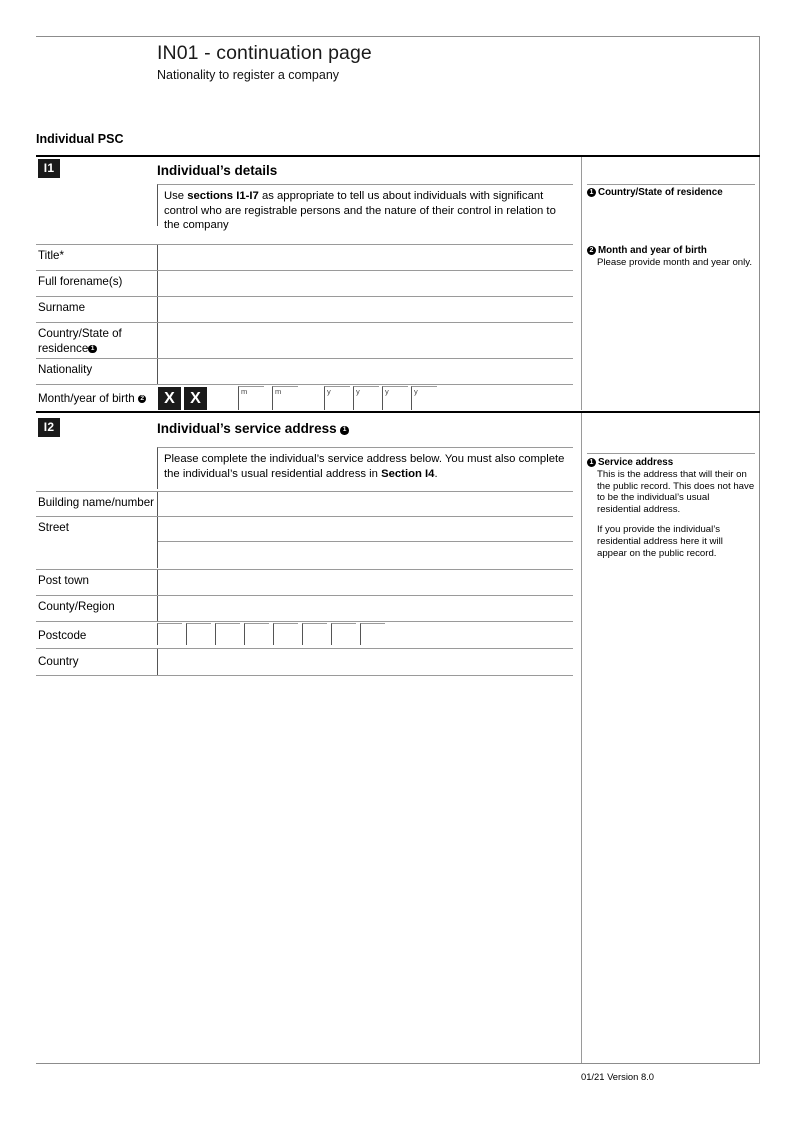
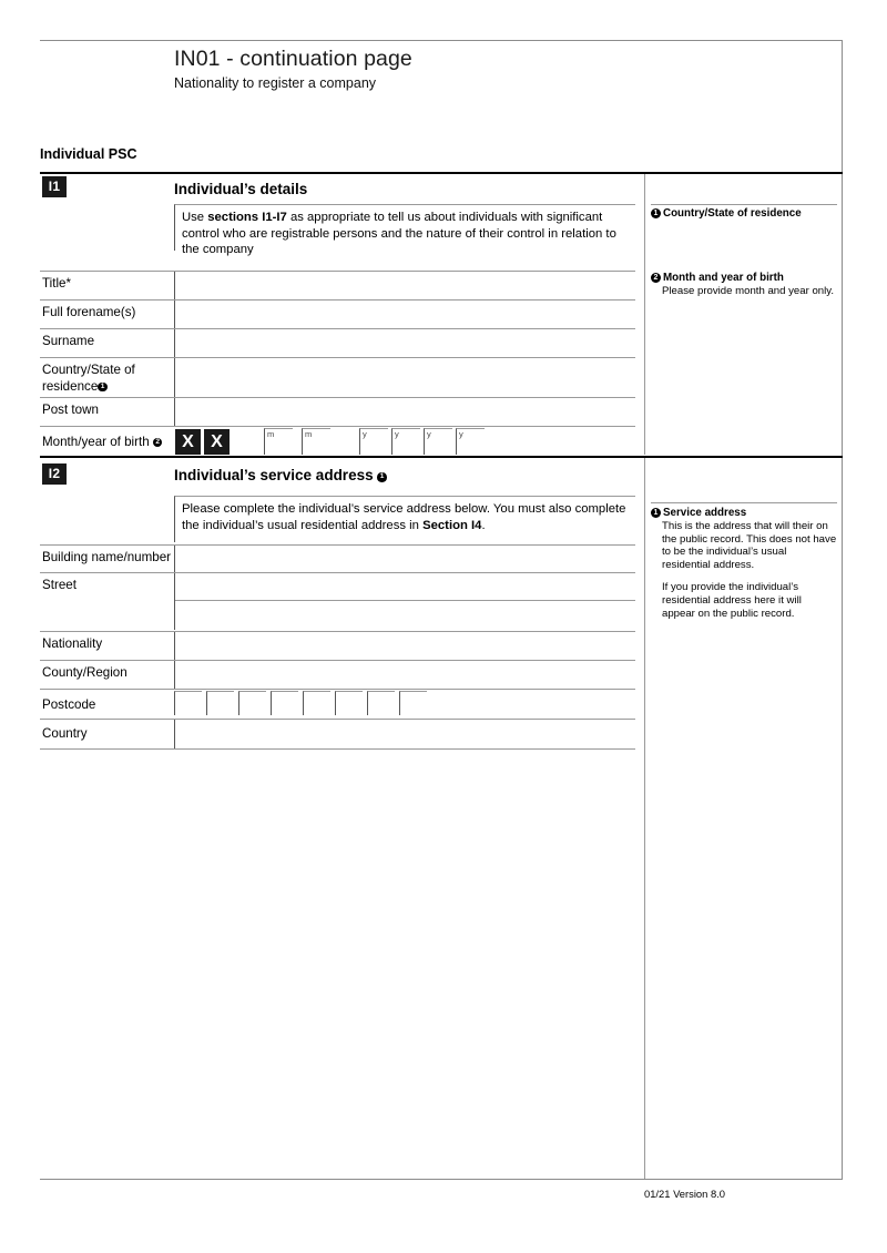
  IN01 - continuation page
  Nationality to register a company
  Individual PSC
  I1
  Individual’s details
  Use sections I1-I7 as appropriate to tell us about individuals with significant control who are registrable persons and the nature of their control in relation to the company
  Country/State of residence
  Month and year of birth
  Please provide month and year only.
  Title*
  Full forename(s)
  Surname
  Country/State of residence
- Nationality
+ Post town
  Month/year of birth
  X
  X
  m
  m
  y
  y
  y
  y
  I2
  Individual’s service address
  Please complete the individual’s service address below. You must also complete the individual’s usual residential address in Section I4.
  Service address
  This is the address that will their on the public record. This does not have to be the individual’s usual residential address.
  If you provide the individual’s residential address here it will appear on the public record.
  Building name/number
  Street
- Post town
+ Nationality
  County/Region
  Postcode
  Country
  01/21 Version 8.0
